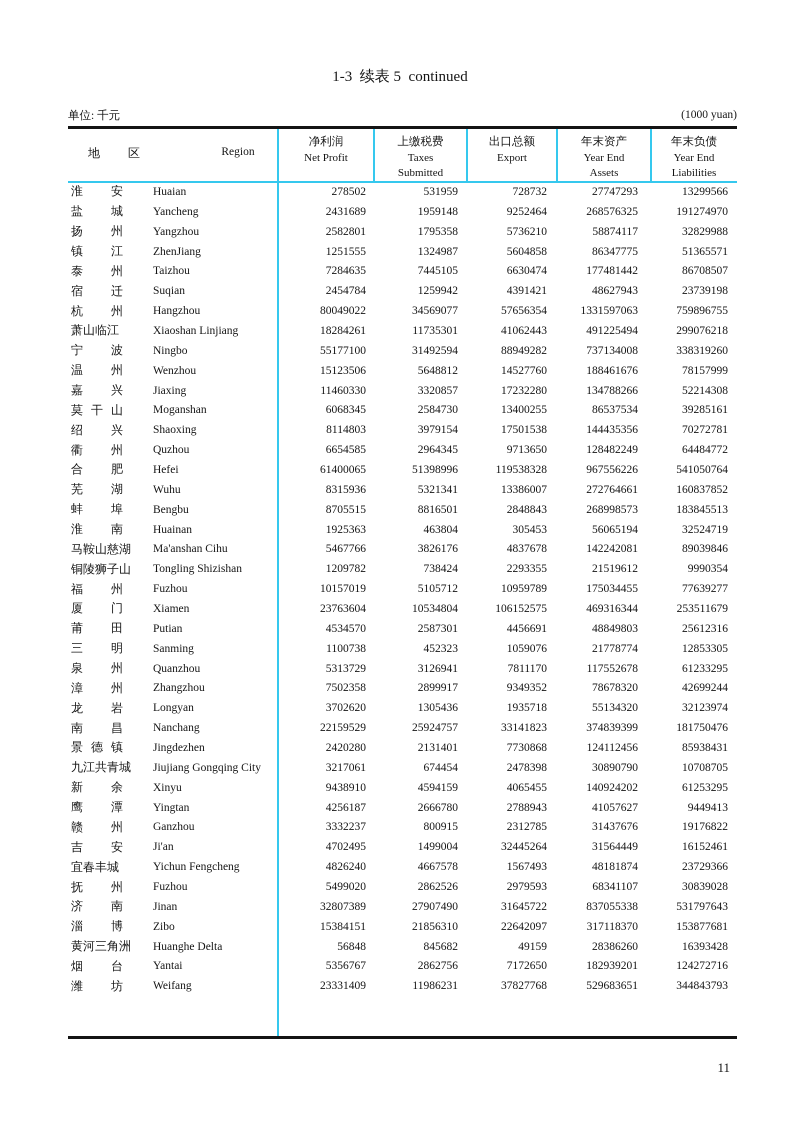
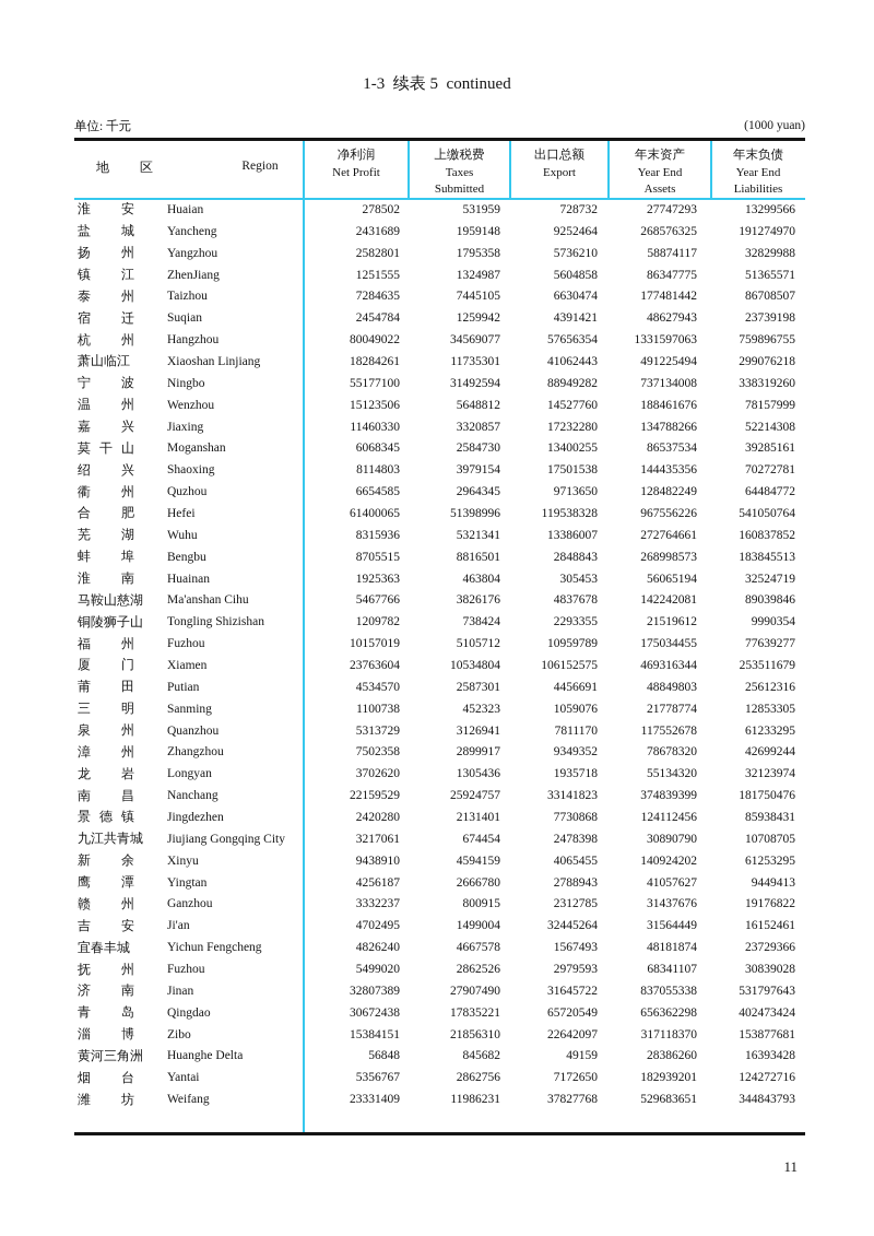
  1-3 续表 5 continued
  单位: 千元
  (1000 yuan)
  地区
  Region
  净利润
  Net Profit
  上缴税费
  Taxes
  Submitted
  出口总额
  Export
  年末资产
  Year End
  Assets
  年末负债
  Year End
  Liabilities
  淮安
  Huaian
  278502
  531959
  728732
  27747293
  13299566
  盐城
  Yancheng
  2431689
  1959148
  9252464
  268576325
  191274970
  扬州
  Yangzhou
  2582801
  1795358
  5736210
  58874117
  32829988
  镇江
  ZhenJiang
  1251555
  1324987
  5604858
  86347775
  51365571
  泰州
  Taizhou
  7284635
  7445105
  6630474
  177481442
  86708507
  宿迁
  Suqian
  2454784
  1259942
  4391421
  48627943
  23739198
  杭州
  Hangzhou
  80049022
  34569077
  57656354
  1331597063
  759896755
  萧山临江
  Xiaoshan Linjiang
  18284261
  11735301
  41062443
  491225494
  299076218
  宁波
  Ningbo
  55177100
  31492594
  88949282
  737134008
  338319260
  温州
  Wenzhou
  15123506
  5648812
  14527760
  188461676
  78157999
  嘉兴
  Jiaxing
  11460330
  3320857
  17232280
  134788266
  52214308
  莫干山
  Moganshan
  6068345
  2584730
  13400255
  86537534
  39285161
  绍兴
  Shaoxing
  8114803
  3979154
  17501538
  144435356
  70272781
  衢州
  Quzhou
  6654585
  2964345
  9713650
  128482249
  64484772
  合肥
  Hefei
  61400065
  51398996
  119538328
  967556226
  541050764
  芜湖
  Wuhu
  8315936
  5321341
  13386007
  272764661
  160837852
  蚌埠
  Bengbu
  8705515
  8816501
  2848843
  268998573
  183845513
  淮南
  Huainan
  1925363
  463804
  305453
  56065194
  32524719
  马鞍山慈湖
  Ma'anshan Cihu
  5467766
  3826176
  4837678
  142242081
  89039846
  铜陵狮子山
  Tongling Shizishan
  1209782
  738424
  2293355
  21519612
  9990354
  福州
  Fuzhou
  10157019
  5105712
  10959789
  175034455
  77639277
  厦门
  Xiamen
  23763604
  10534804
  106152575
  469316344
  253511679
  莆田
  Putian
  4534570
  2587301
  4456691
  48849803
  25612316
  三明
  Sanming
  1100738
  452323
  1059076
  21778774
  12853305
  泉州
  Quanzhou
  5313729
  3126941
  7811170
  117552678
  61233295
  漳州
  Zhangzhou
  7502358
  2899917
  9349352
  78678320
  42699244
  龙岩
  Longyan
  3702620
  1305436
  1935718
  55134320
  32123974
  南昌
  Nanchang
  22159529
  25924757
  33141823
  374839399
  181750476
  景德镇
  Jingdezhen
  2420280
  2131401
  7730868
  124112456
  85938431
  九江共青城
  Jiujiang Gongqing City
  3217061
  674454
  2478398
  30890790
  10708705
  新余
  Xinyu
  9438910
  4594159
  4065455
  140924202
  61253295
  鹰潭
  Yingtan
  4256187
  2666780
  2788943
  41057627
  9449413
  赣州
  Ganzhou
  3332237
  800915
  2312785
  31437676
  19176822
  吉安
  Ji'an
  4702495
  1499004
  32445264
  31564449
  16152461
  宜春丰城
  Yichun Fengcheng
  4826240
  4667578
  1567493
  48181874
  23729366
  抚州
  Fuzhou
  5499020
  2862526
  2979593
  68341107
  30839028
  济南
  Jinan
  32807389
  27907490
  31645722
  837055338
  531797643
+ 青岛
+ Qingdao
+ 30672438
+ 17835221
+ 65720549
+ 656362298
+ 402473424
  淄博
  Zibo
  15384151
  21856310
  22642097
  317118370
  153877681
  黄河三角洲
  Huanghe Delta
  56848
  845682
  49159
  28386260
  16393428
  烟台
  Yantai
  5356767
  2862756
  7172650
  182939201
  124272716
  潍坊
  Weifang
  23331409
  11986231
  37827768
  529683651
  344843793
  11
